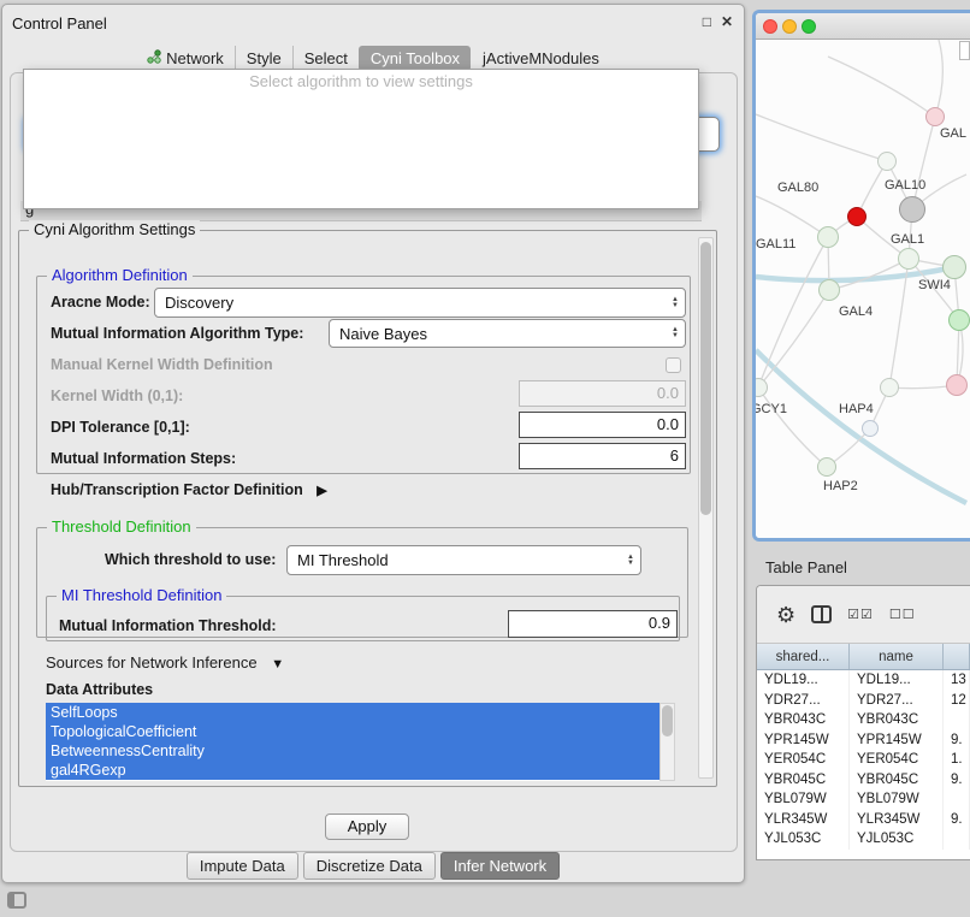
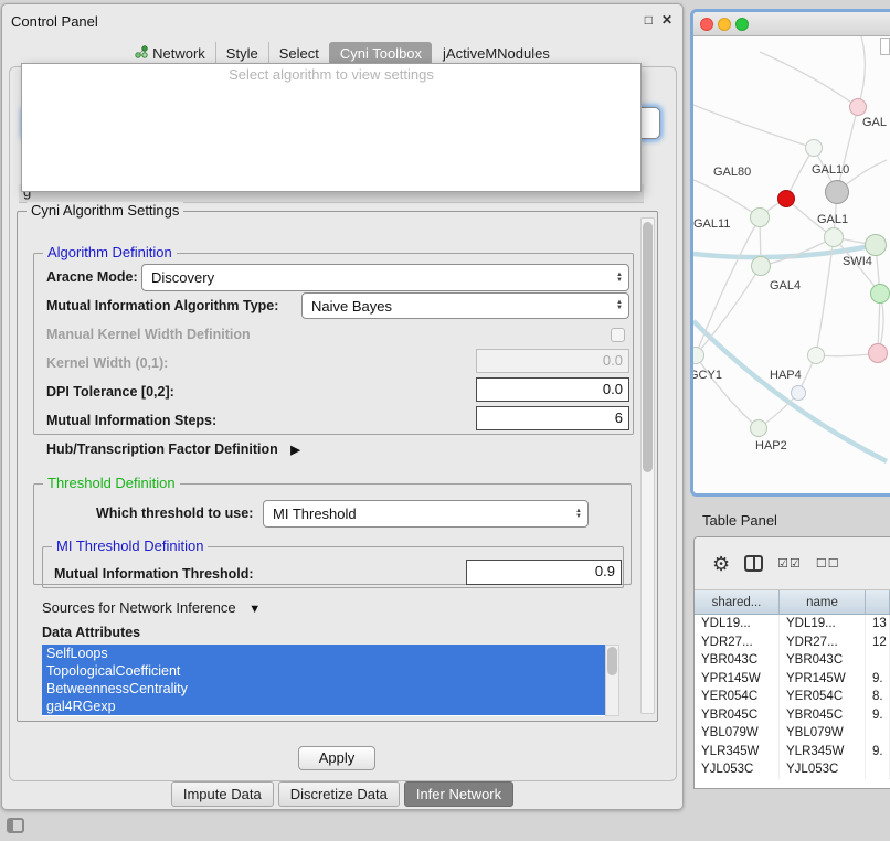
  Control Panel
  □
  ✕
  Network
  Style
  Select
  Cyni Toolbox
  jActiveMNodules
  Select algorithm to view settings
  Cyni Algorithm Settings
  Algorithm Definition
  Aracne Mode:
  Discovery
  Mutual Information Algorithm Type:
  Naive Bayes
  Manual Kernel Width Definition
  Kernel Width (0,1):
  0.0
- DPI Tolerance [0,1]:
+ DPI Tolerance [0,2]:
  0.0
  Mutual Information Steps:
  6
  Hub/Transcription Factor Definition ▶
  Threshold Definition
  Which threshold to use:
  MI Threshold
  MI Threshold Definition
  Mutual Information Threshold:
  0.9
  Sources for Network Inference ▼
  Data Attributes
  SelfLoops
  TopologicalCoefficient
  BetweennessCentrality
  gal4RGexp
  Apply
  Impute Data
  Discretize Data
  Infer Network
  GAL
  GAL80
  GAL10
  GAL11
  GAL1
  SWI4
  GAL4
  GCY1
  HAP4
  HAP2
  Table Panel
  ⚙
  ☑☑
  ☐☐
  shared...
  name
  YDL19...
  YDL19...
  13
  YDR27...
  YDR27...
  12
  YBR043C
  YBR043C
  YPR145W
  YPR145W
  9.
  YER054C
  YER054C
- 1.
+ 8.
  YBR045C
  YBR045C
  9.
  YBL079W
  YBL079W
  YLR345W
  YLR345W
  9.
  YJL053C
  YJL053C
